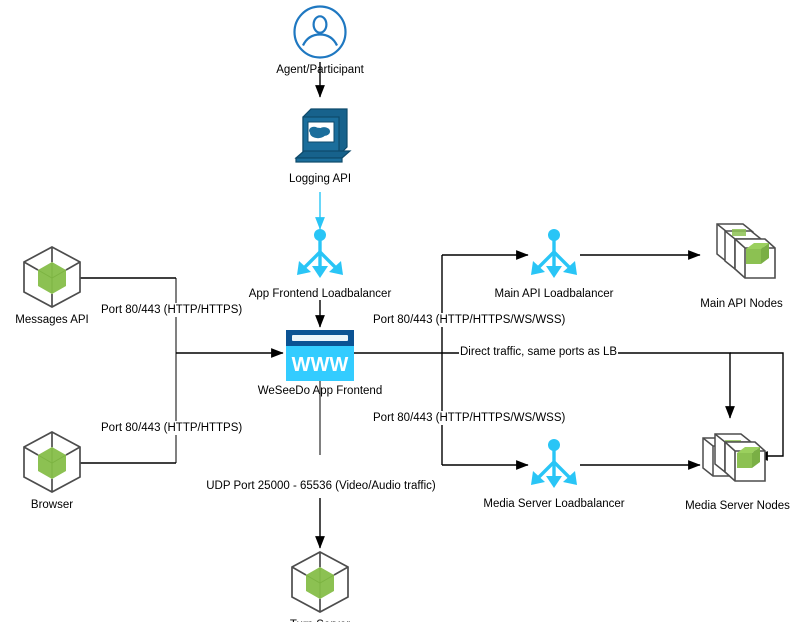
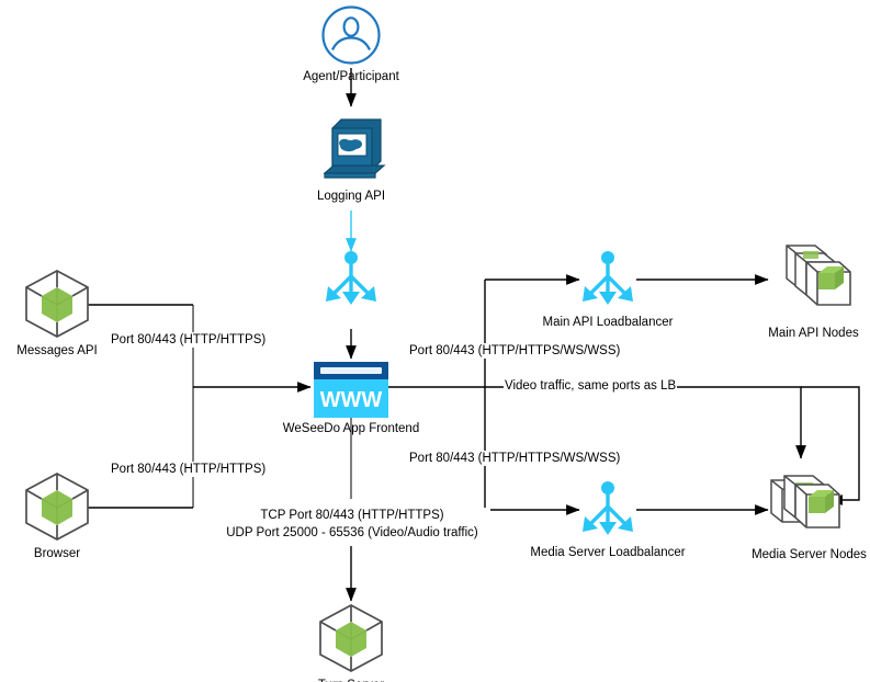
  Agent/Participant
  Logging API
- App Frontend Loadbalancer
  WWW
  WeSeeDo App Frontend
  Messages API
  Browser
  Main API Loadbalancer
  Main API Nodes
  Media Server Loadbalancer
  Media Server Nodes
  Port 80/443 (HTTP/HTTPS)
  Port 80/443 (HTTP/HTTPS)
  Port 80/443 (HTTP/HTTPS/WS/WSS)
- Direct traffic, same ports as LB
+ Video traffic, same ports as LB
  Port 80/443 (HTTP/HTTPS/WS/WSS)
+ TCP Port 80/443 (HTTP/HTTPS)
  UDP Port 25000 - 65536 (Video/Audio traffic)
